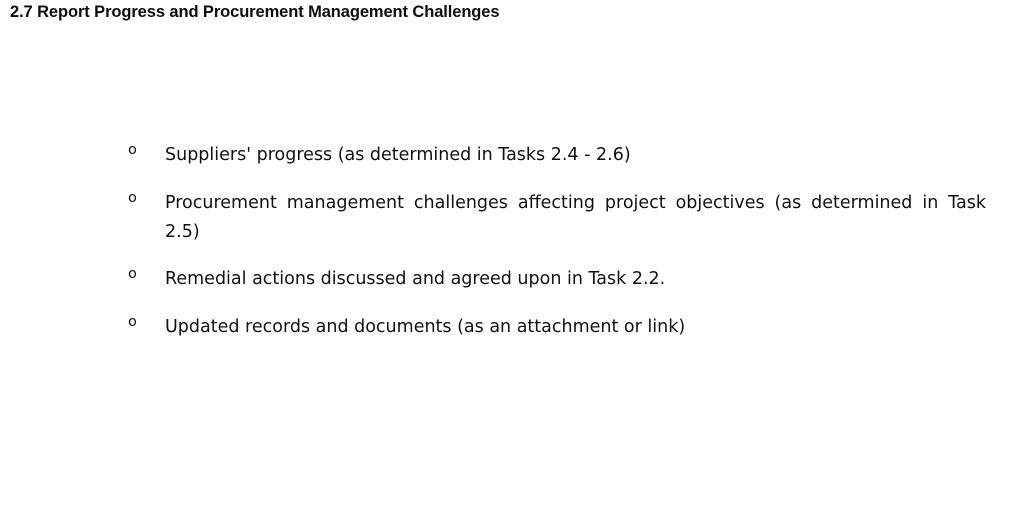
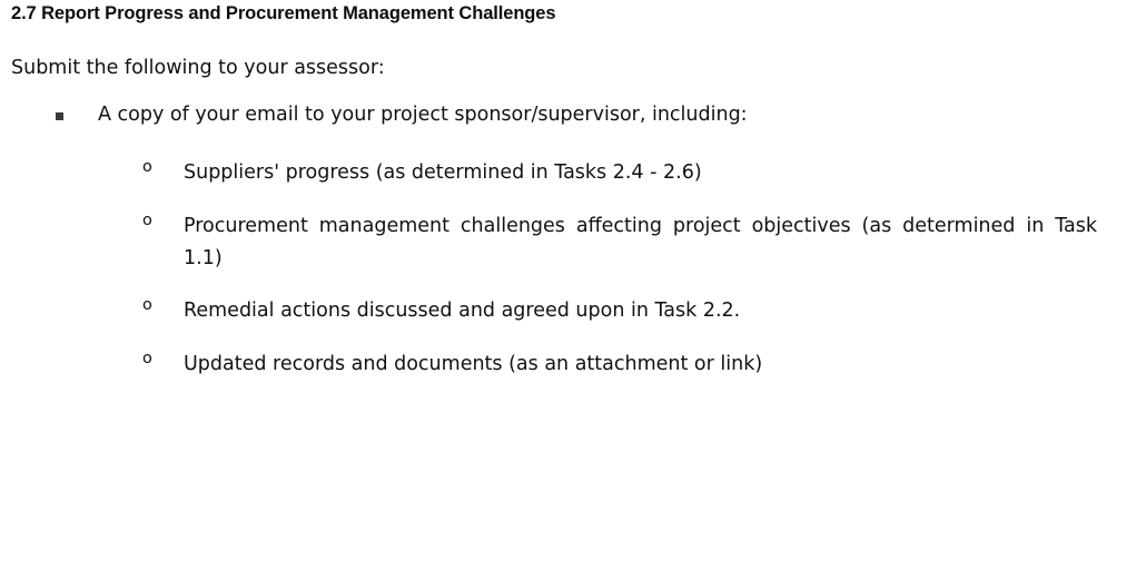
  2.7 Report Progress and Procurement Management Challenges
+ Submit the following to your assessor:
+ A copy of your email to your project sponsor/supervisor, including:
  o
  Suppliers' progress (as determined in Tasks 2.4 - 2.6)
  o
- Procurement management challenges affecting project objectives (as determined in Task 2.5)
+ Procurement management challenges affecting project objectives (as determined in Task 1.1)
  o
  Remedial actions discussed and agreed upon in Task 2.2.
  o
  Updated records and documents (as an attachment or link)
